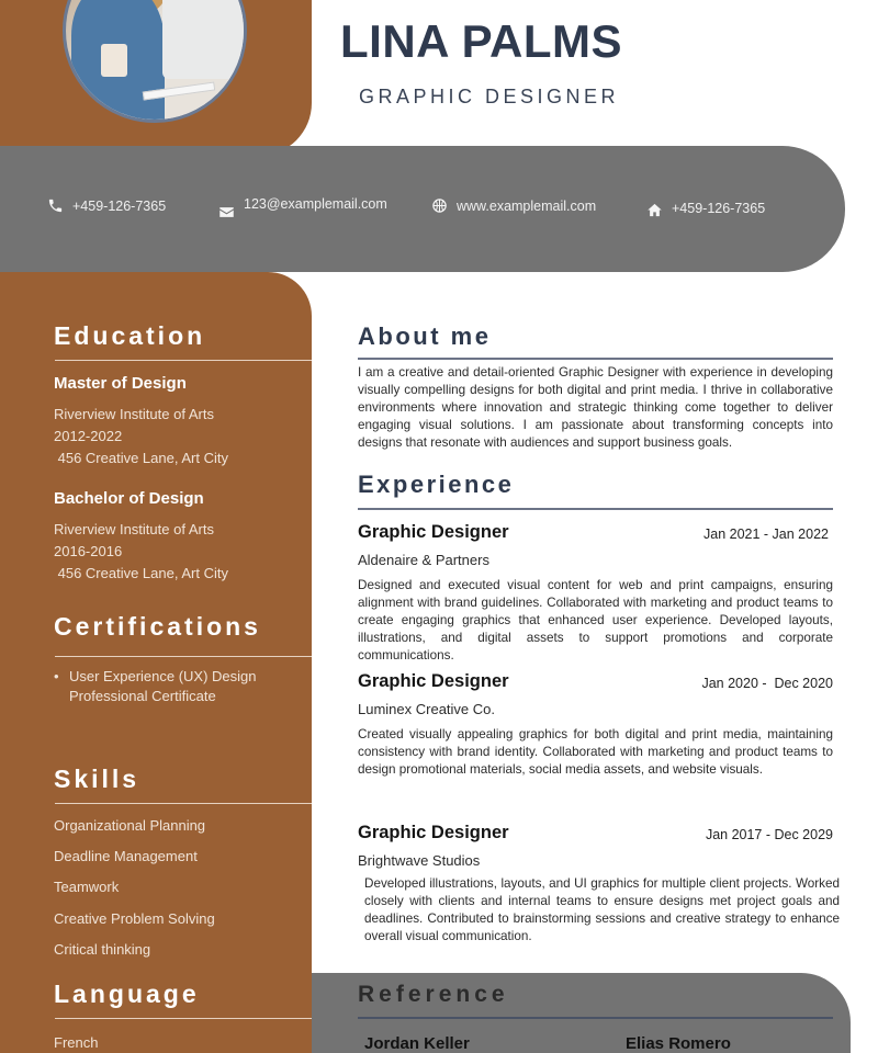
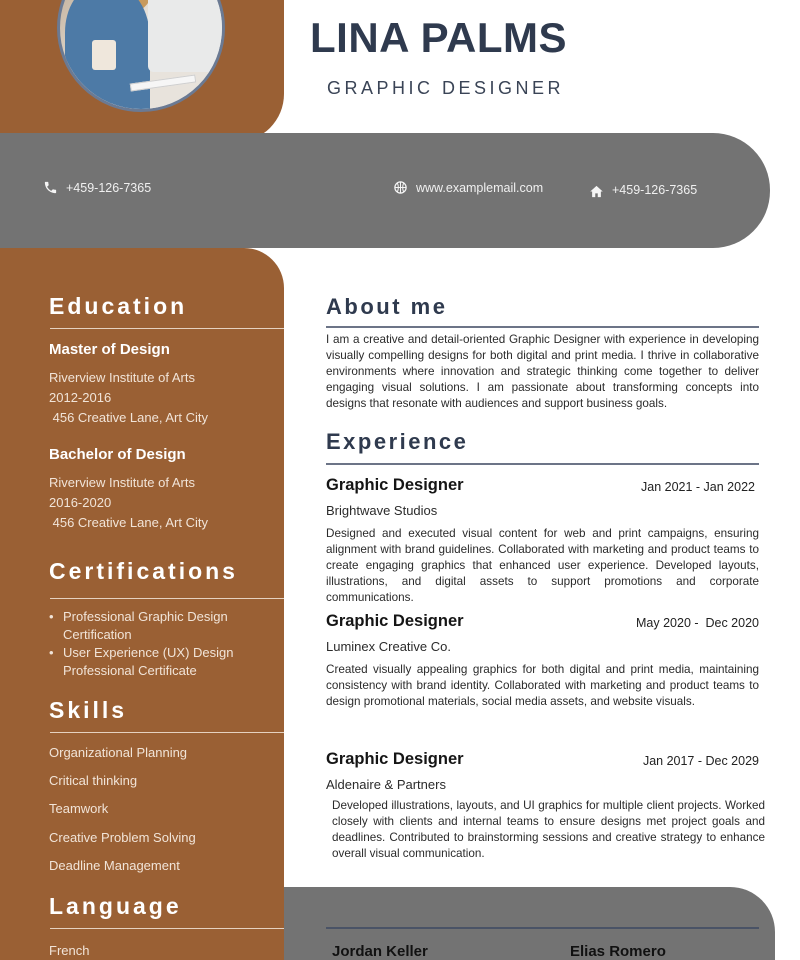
  LINA PALMS
  GRAPHIC DESIGNER
  +459-126-7365
- 123@examplemail.com
  www.examplemail.com
  +459-126-7365
  Education
  Master of Design
  Riverview Institute of Arts
- 2012-2022
+ 2012-2016
  456 Creative Lane, Art City
  Bachelor of Design
  Riverview Institute of Arts
- 2016-2016
+ 2016-2020
  456 Creative Lane, Art City
  Certifications
+ Professional Graphic Design Certification
  User Experience (UX) Design Professional Certificate
  Skills
  Organizational Planning
- Deadline Management
+ Critical thinking
  Teamwork
  Creative Problem Solving
- Critical thinking
+ Deadline Management
  Language
  French
  About me
  I am a creative and detail-oriented Graphic Designer with experience in developing visually compelling designs for both digital and print media. I thrive in collaborative environments where innovation and strategic thinking come together to deliver engaging visual solutions. I am passionate about transforming concepts into designs that resonate with audiences and support business goals.
  Experience
  Graphic Designer
  Jan 2021 - Jan 2022
- Aldenaire & Partners
+ Brightwave Studios
  Designed and executed visual content for web and print campaigns, ensuring alignment with brand guidelines. Collaborated with marketing and product teams to create engaging graphics that enhanced user experience. Developed layouts, illustrations, and digital assets to support promotions and corporate communications.
  Graphic Designer
- Jan 2020 - Dec 2020
+ May 2020 - Dec 2020
  Luminex Creative Co.
  Created visually appealing graphics for both digital and print media, maintaining consistency with brand identity. Collaborated with marketing and product teams to design promotional materials, social media assets, and website visuals.
  Graphic Designer
  Jan 2017 - Dec 2029
- Brightwave Studios
+ Aldenaire & Partners
  Developed illustrations, layouts, and UI graphics for multiple client projects. Worked closely with clients and internal teams to ensure designs met project goals and deadlines. Contributed to brainstorming sessions and creative strategy to enhance overall visual communication.
- Reference
  Jordan Keller
  Elias Romero
